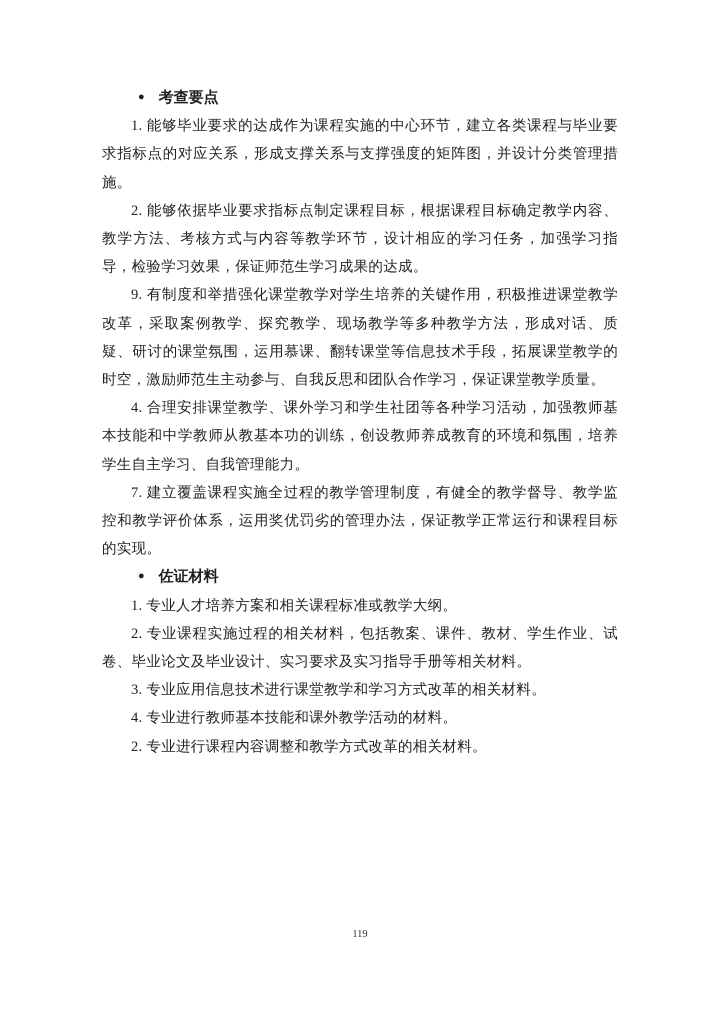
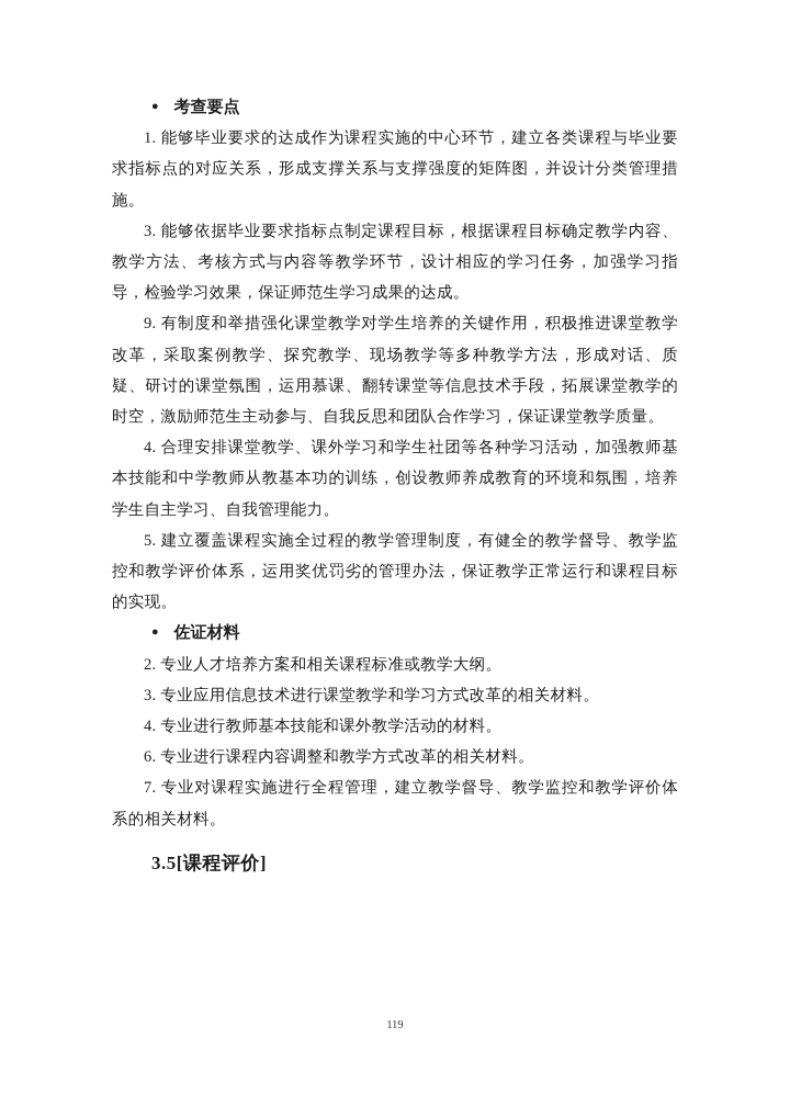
  ●
  考查要点
  1. 能够毕业要求的达成作为课程实施的中心环节，建立各类课程与毕业要求指标点的对应关系，形成支撑关系与支撑强度的矩阵图，并设计分类管理措施。
- 2. 能够依据毕业要求指标点制定课程目标，根据课程目标确定教学内容、教学方法、考核方式与内容等教学环节，设计相应的学习任务，加强学习指导，检验学习效果，保证师范生学习成果的达成。
+ 3. 能够依据毕业要求指标点制定课程目标，根据课程目标确定教学内容、教学方法、考核方式与内容等教学环节，设计相应的学习任务，加强学习指导，检验学习效果，保证师范生学习成果的达成。
  9. 有制度和举措强化课堂教学对学生培养的关键作用，积极推进课堂教学改革，采取案例教学、探究教学、现场教学等多种教学方法，形成对话、质疑、研讨的课堂氛围，运用慕课、翻转课堂等信息技术手段，拓展课堂教学的时空，激励师范生主动参与、自我反思和团队合作学习，保证课堂教学质量。
  4. 合理安排课堂教学、课外学习和学生社团等各种学习活动，加强教师基本技能和中学教师从教基本功的训练，创设教师养成教育的环境和氛围，培养学生自主学习、自我管理能力。
- 7. 建立覆盖课程实施全过程的教学管理制度，有健全的教学督导、教学监控和教学评价体系，运用奖优罚劣的管理办法，保证教学正常运行和课程目标的实现。
+ 5. 建立覆盖课程实施全过程的教学管理制度，有健全的教学督导、教学监控和教学评价体系，运用奖优罚劣的管理办法，保证教学正常运行和课程目标的实现。
  ●
  佐证材料
- 1. 专业人才培养方案和相关课程标准或教学大纲。
+ 2. 专业人才培养方案和相关课程标准或教学大纲。
- 2. 专业课程实施过程的相关材料，包括教案、课件、教材、学生作业、试卷、毕业论文及毕业设计、实习要求及实习指导手册等相关材料。
  3. 专业应用信息技术进行课堂教学和学习方式改革的相关材料。
  4. 专业进行教师基本技能和课外教学活动的材料。
- 2. 专业进行课程内容调整和教学方式改革的相关材料。
+ 6. 专业进行课程内容调整和教学方式改革的相关材料。
+ 7. 专业对课程实施进行全程管理，建立教学督导、教学监控和教学评价体系的相关材料。
+ 3.5[课程评价]
  119
